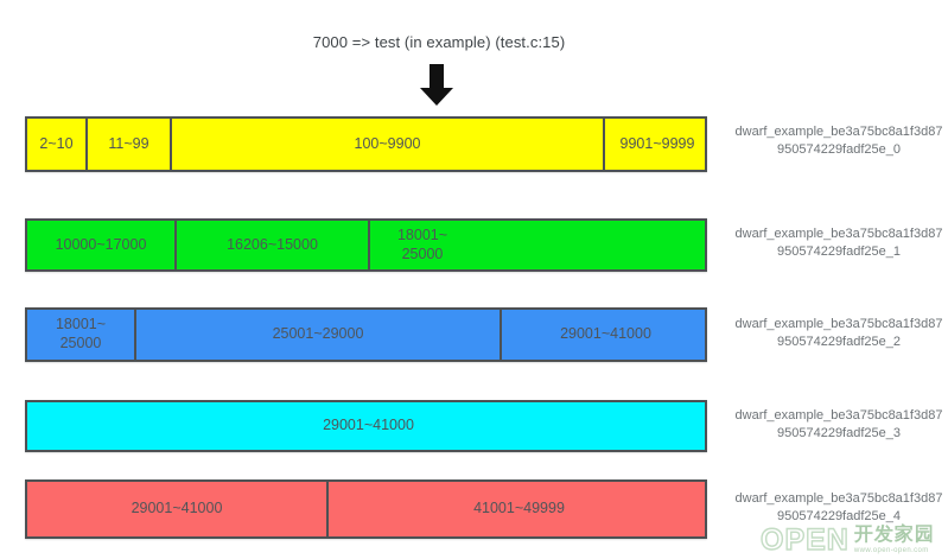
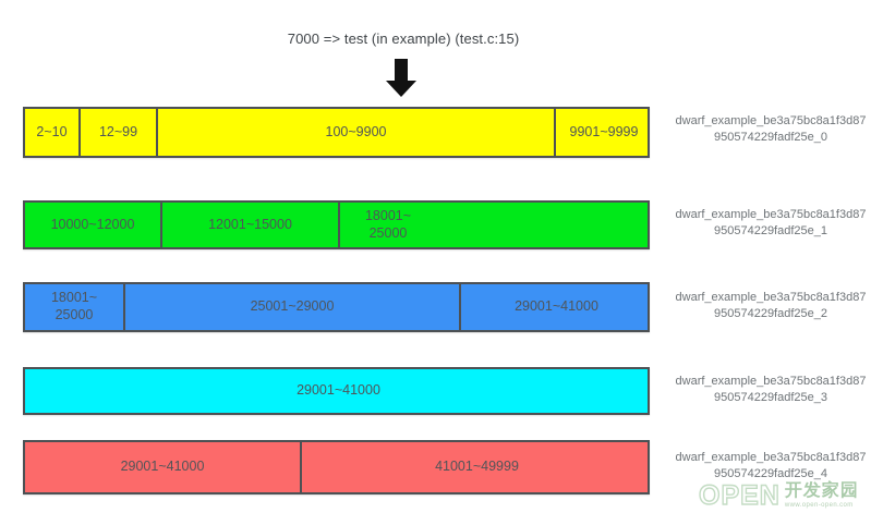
  7000 => test (in example) (test.c:15)
  2~10
- 11~99
+ 12~99
  100~9900
  9901~9999
  dwarf_example_be3a75bc8a1f3d87950574229fadf25e_0
- 10000~17000
+ 10000~12000
- 16206~15000
+ 12001~15000
  18001~
  25000
  dwarf_example_be3a75bc8a1f3d87950574229fadf25e_1
  18001~
  25000
  25001~29000
  29001~41000
  dwarf_example_be3a75bc8a1f3d87950574229fadf25e_2
  29001~41000
  dwarf_example_be3a75bc8a1f3d87950574229fadf25e_3
  29001~41000
  41001~49999
  dwarf_example_be3a75bc8a1f3d87950574229fadf25e_4
  OPEN
  开发家园
